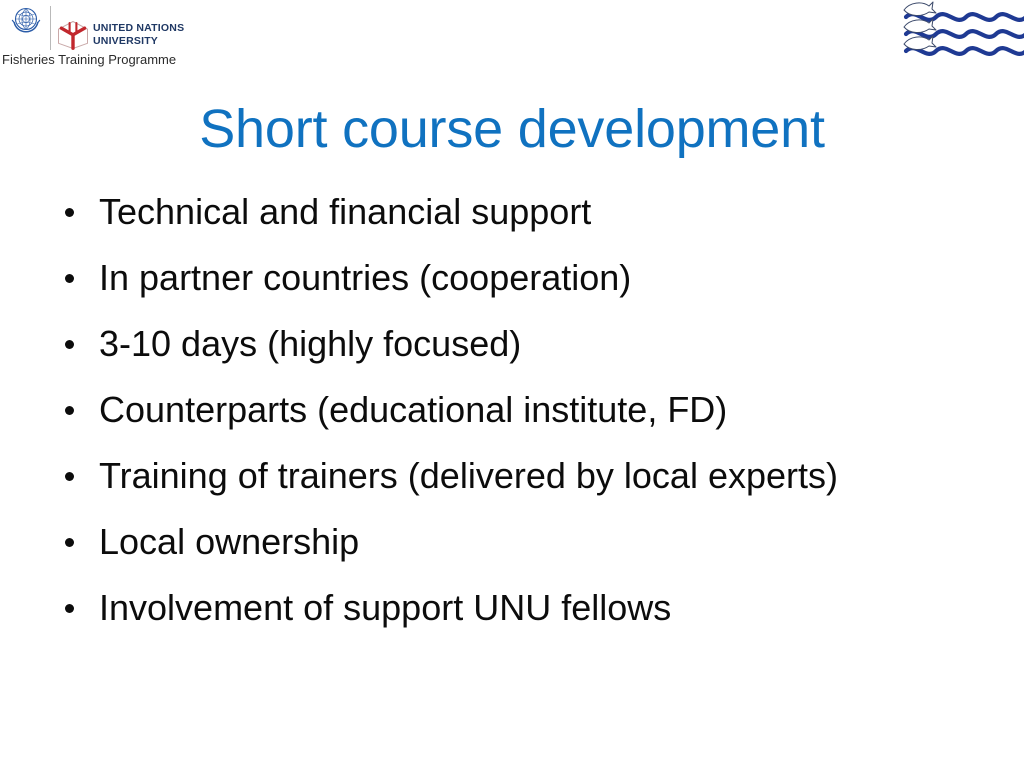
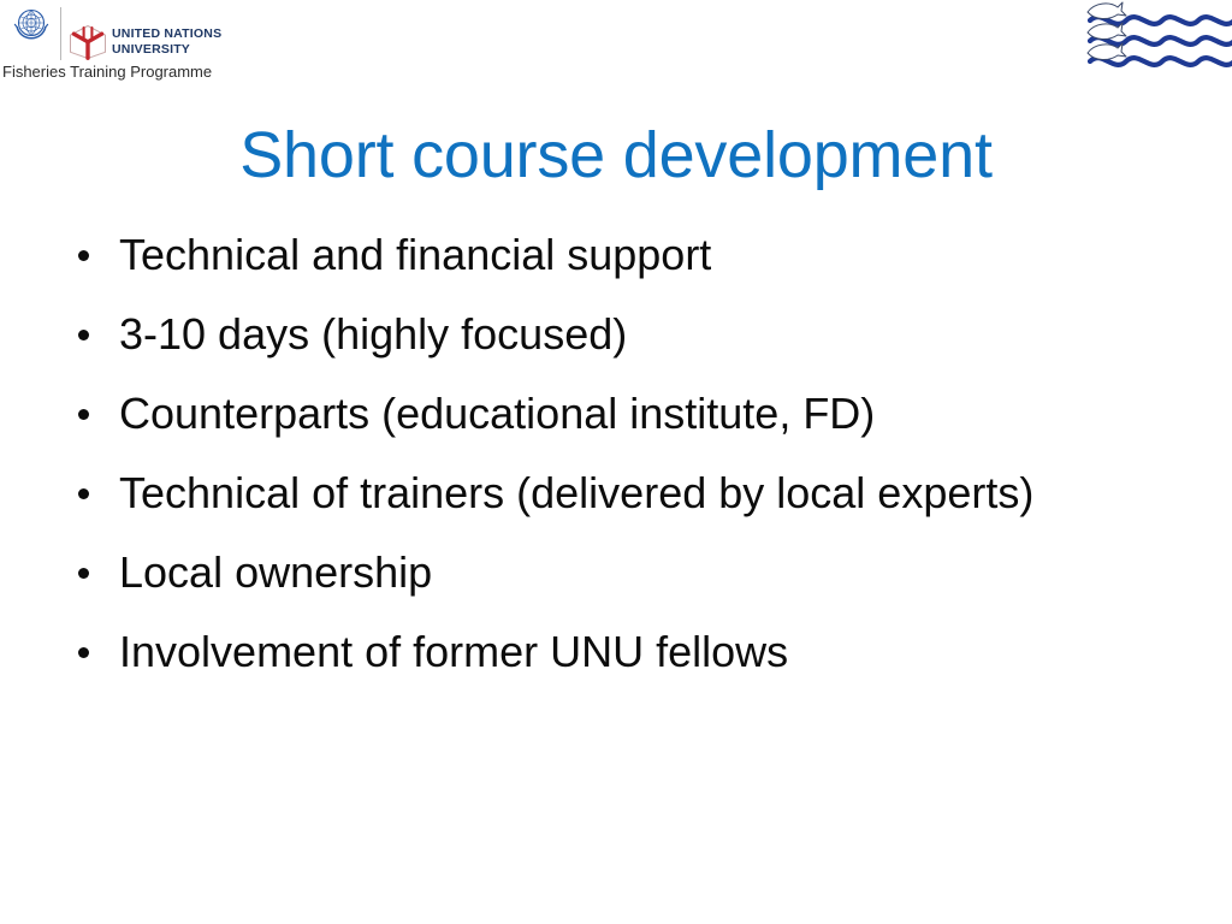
  UNITED NATIONS
  UNIVERSITY
  Fisheries Training Programme
  Short course development
  Technical and financial support
- In partner countries (cooperation)
  3-10 days (highly focused)
  Counterparts (educational institute, FD)
- Training of trainers (delivered by local experts)
+ Technical of trainers (delivered by local experts)
  Local ownership
- Involvement of support UNU fellows
+ Involvement of former UNU fellows
